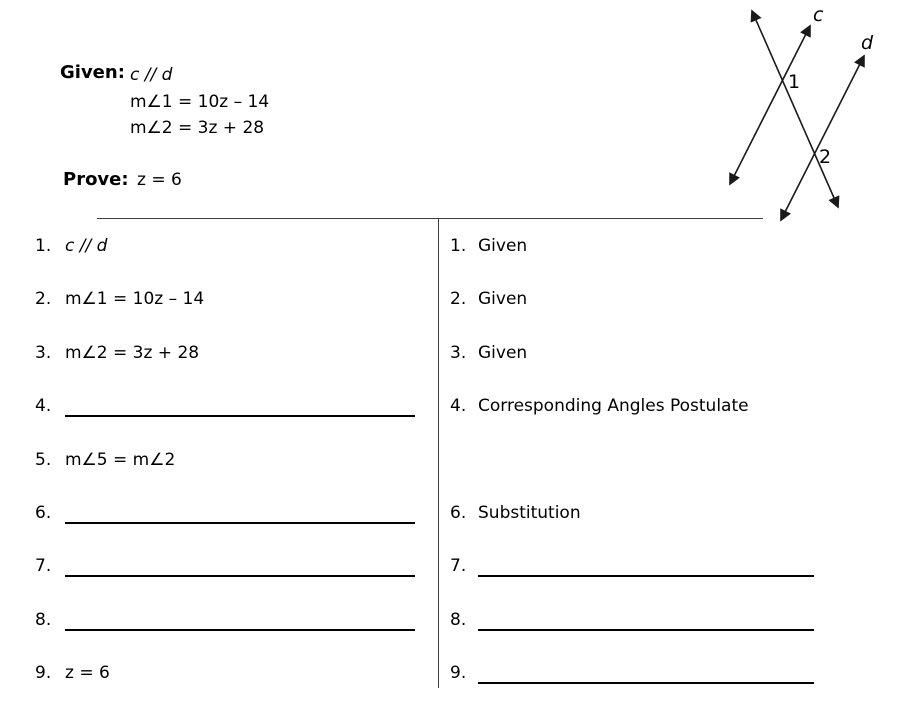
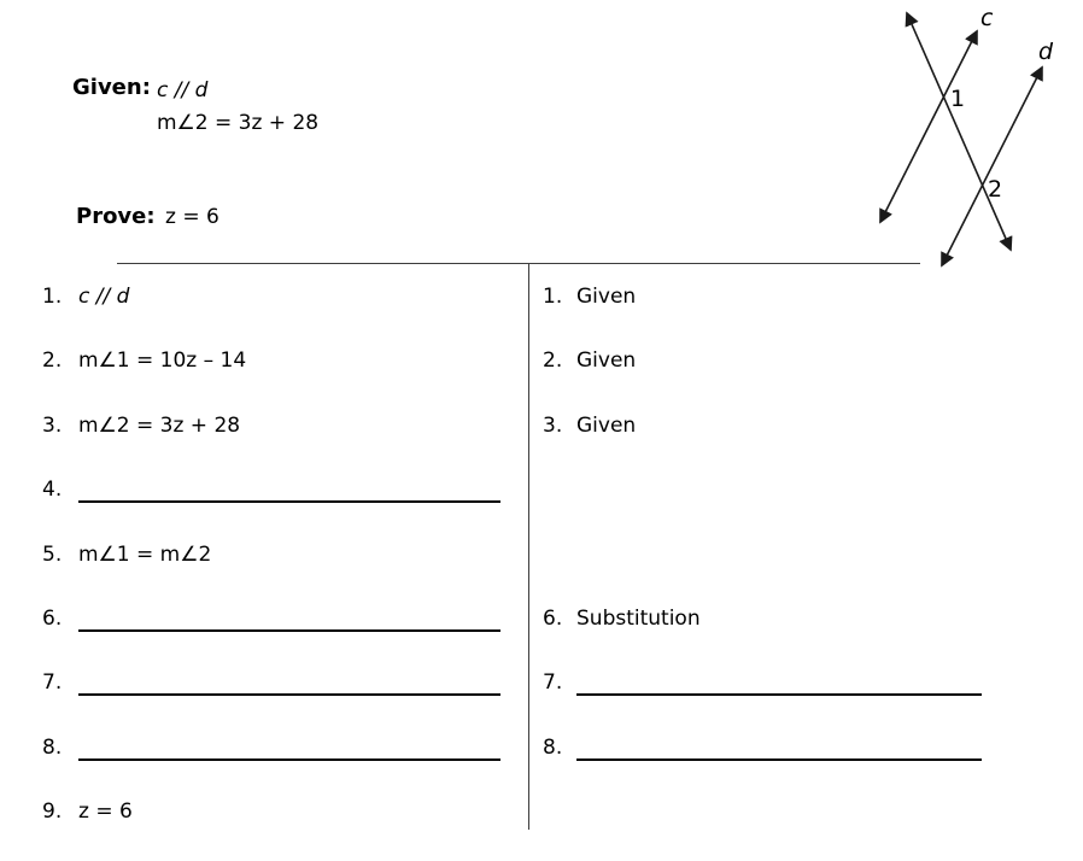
  Given:
  c // d
- m∠1 = 10z – 14
  m∠2 = 3z + 28
  Prove:
  z = 6
  c
  d
  1
  2
  1. c // d
  2. m∠1 = 10z – 14
  3. m∠2 = 3z + 28
  4.
- 5. m∠5 = m∠2
+ 5. m∠1 = m∠2
  6.
  7.
  8.
  9. z = 6
  1. Given
  2. Given
  3. Given
- 4. Corresponding Angles Postulate
  6. Substitution
  7.
  8.
- 9.
